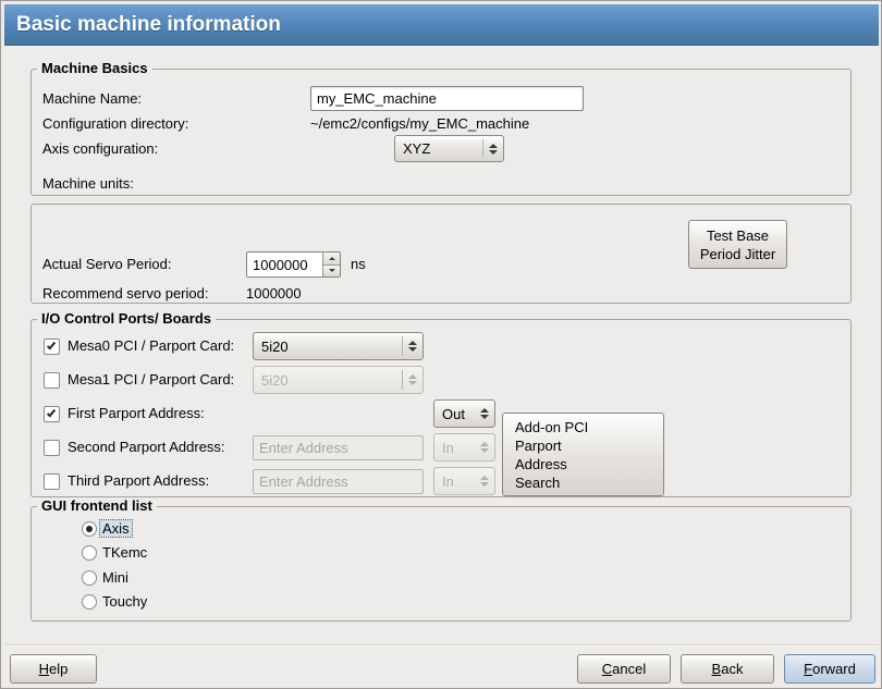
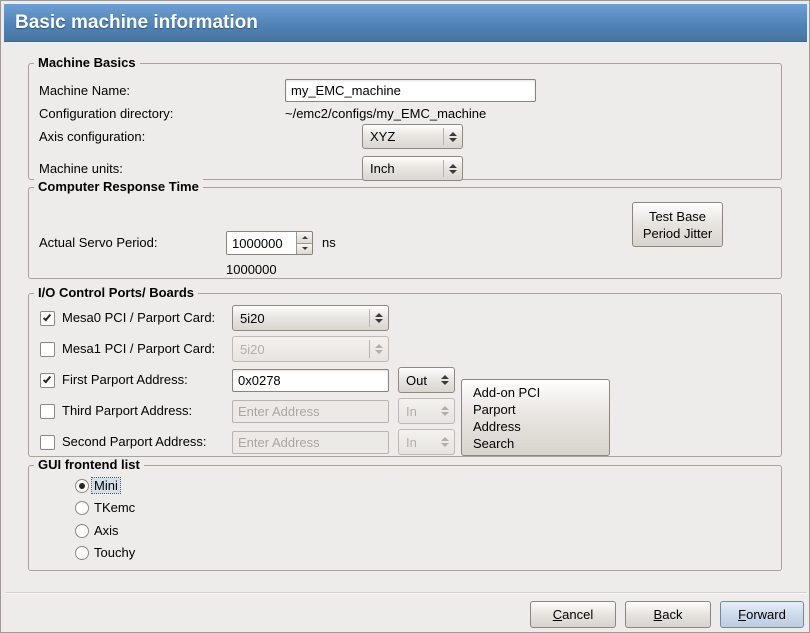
  Basic machine information
  Machine Basics
  Machine Name:
  my_EMC_machine
  Configuration directory:
  ~/emc2/configs/my_EMC_machine
  Axis configuration:
  XYZ
  Machine units:
+ Inch
+ Computer Response Time
  Test Base
  Period Jitter
  Actual Servo Period:
  1000000
  ns
- Recommend servo period:
  1000000
  I/O Control Ports/ Boards
  Mesa0 PCI / Parport Card:
  5i20
  Mesa1 PCI / Parport Card:
  5i20
  First Parport Address:
+ 0x0278
  Out
- Second Parport Address:
+ Third Parport Address:
  Enter Address
  In
- Third Parport Address:
+ Second Parport Address:
  Enter Address
  In
  Add-on PCI
  Parport
  Address
  Search
  GUI frontend list
- Axis
+ Mini
  TKemc
- Mini
+ Axis
  Touchy
- Help
  Cancel
  Back
  Forward
